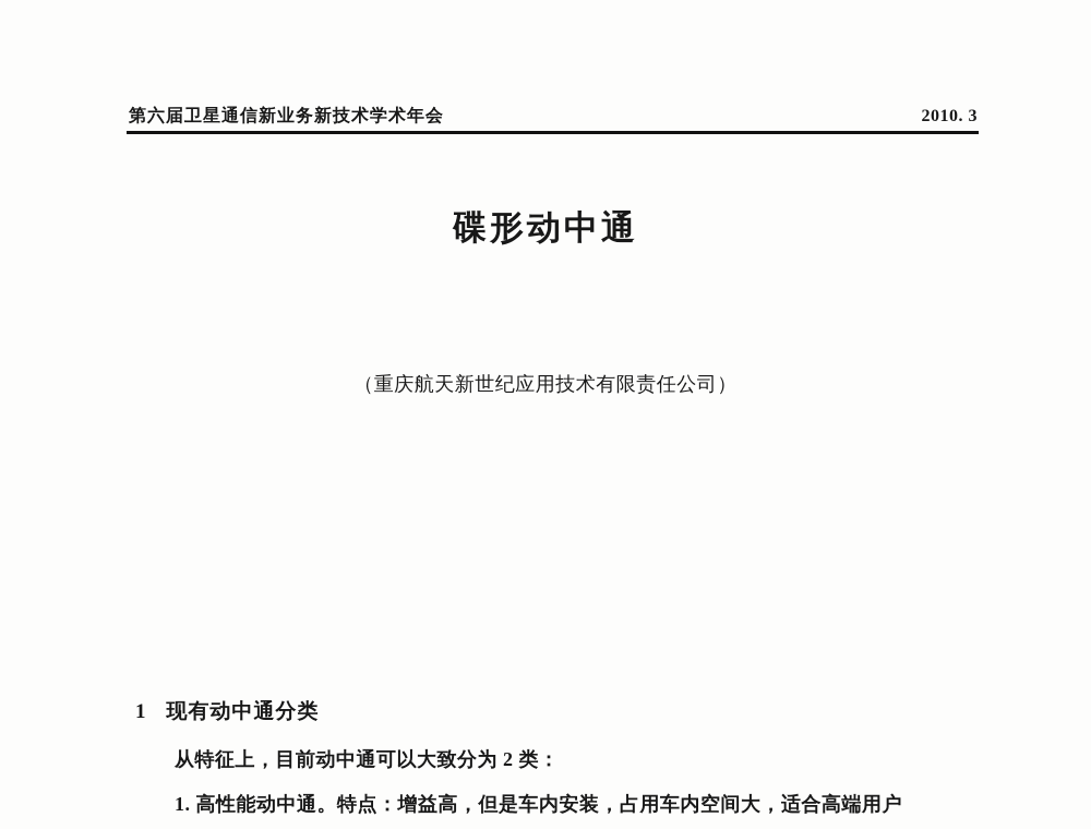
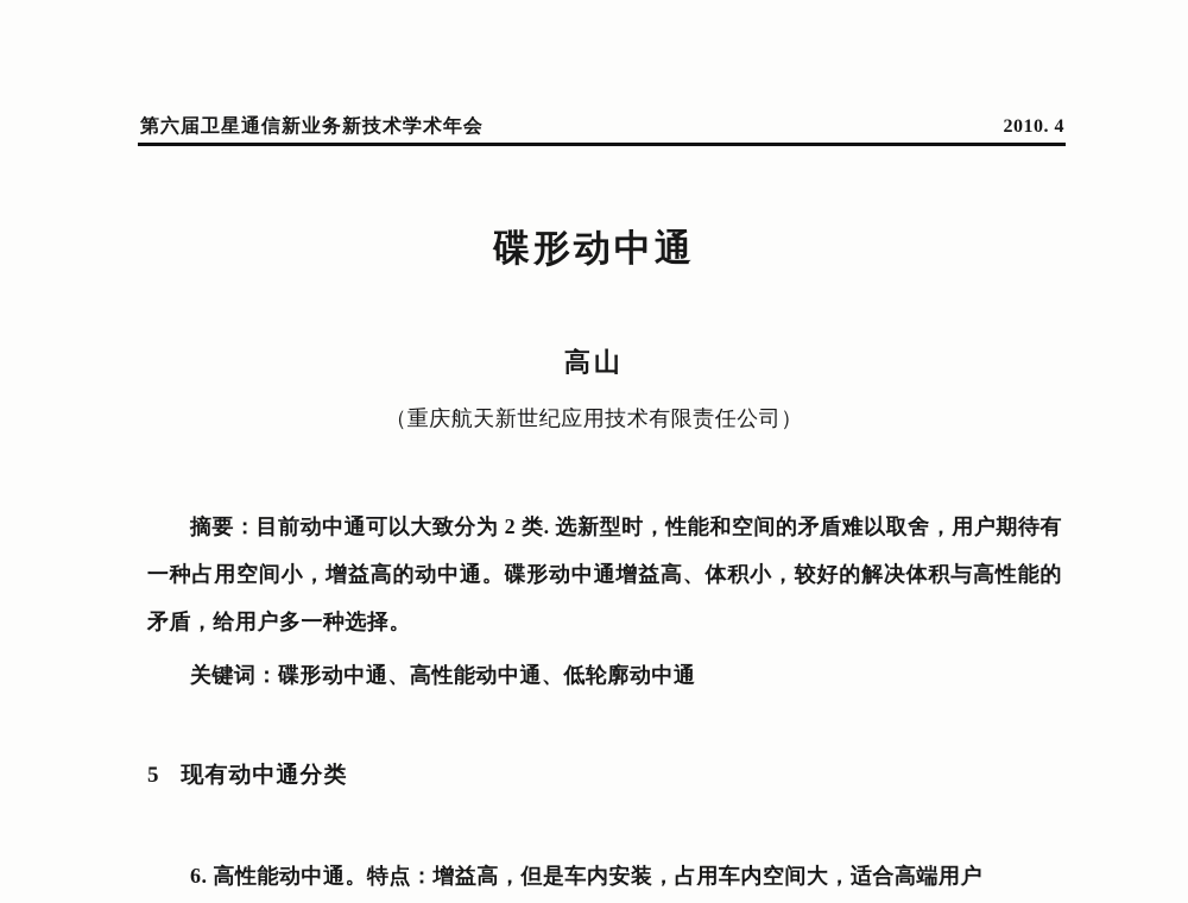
  第六届卫星通信新业务新技术学术年会
- 2010. 3
+ 2010. 4
  碟形动中通
+ 高山
  （重庆航天新世纪应用技术有限责任公司）
+ 摘要：目前动中通可以大致分为 2 类. 选新型时，性能和空间的矛盾难以取舍，用户期待有一种占用空间小，增益高的动中通。碟形动中通增益高、体积小，较好的解决体积与高性能的矛盾，给用户多一种选择。
+ 关键词：碟形动中通、高性能动中通、低轮廓动中通
- 1 现有动中通分类
+ 5 现有动中通分类
- 从特征上，目前动中通可以大致分为 2 类：
- 1. 高性能动中通。特点：增益高，但是车内安装，占用车内空间大，适合高端用户
+ 6. 高性能动中通。特点：增益高，但是车内安装，占用车内空间大，适合高端用户
